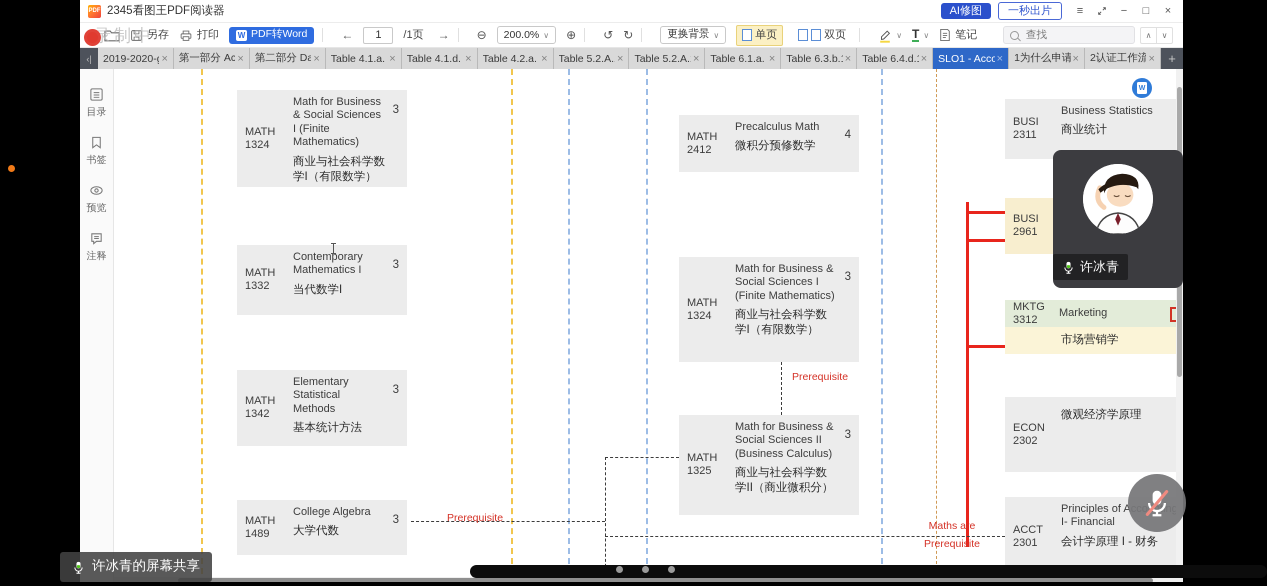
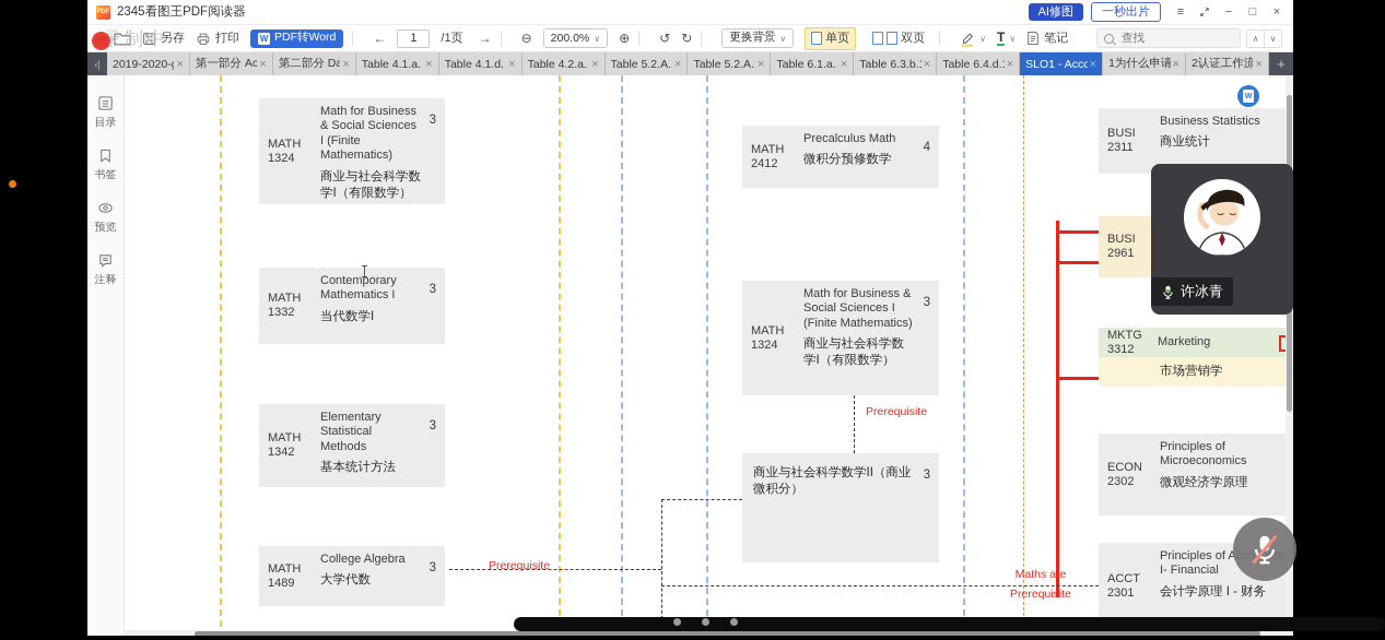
  2345看图王PDF阅读器
  AI修图
  一秒出片
  ≡
  −
  □
  ×
  录制中
  另存
  打印
  W
  PDF转Word
  ←
  1
  /1页
  →
  ⊖
  200.0%
  ∨
  ⊕
  ↺
  ↻
  更换背景
  ∨
  单页
  双页
  ∨
  T
  ∨
  笔记
  查找
  ∧
  ∨
  ‹|
  2019-2020-
  ×
  第一部分 Ac
  ×
  第二部分 Da
  ×
  Table 4.1.a.
  ×
  Table 4.1.d.
  ×
  Table 4.2.a.
  ×
  Table 5.2.A.
  ×
  Table 5.2.A.
  ×
  Table 6.1.a.
  ×
  Table 6.3.b.
  ×
  Table 6.4.d.
  ×
  SLO1 - Acco
  ×
  1为什么申请
  ×
  2认证工作流
  ×
  +
  目录
  书签
  预览
  注释
  Prerequisite
  Prerequisite
  Maths are
  Prerequisite
  MATH 1324
  Math for Business & Social Sciences I (Finite Mathematics)
  商业与社会科学数学I（有限数学）
  3
  MATH 1332
  Contemporary Mathematics I
  当代数学I
  3
  MATH 1342
  Elementary Statistical Methods
  基本统计方法
  3
  MATH 1489
  College Algebra
  大学代数
  3
  MATH 2412
  Precalculus Math
  微积分预修数学
  4
  MATH 1324
  Math for Business & Social Sciences I (Finite Mathematics)
  商业与社会科学数学I（有限数学）
  3
- MATH 1325
- Math for Business & Social Sciences II (Business Calculus)
  商业与社会科学数学II（商业微积分）
  3
  BUSI 2311
  Business Statistics
  商业统计
  BUSI 2961
  MKTG 3312
  Marketing
  市场营销学
  ECON 2302
+ Principles of Microeconomics
  微观经济学原理
  ACCT 2301
  Principles of A I- Financial
  会计学原理 I - 财务
  许冰青
- 许冰青的屏幕共享
